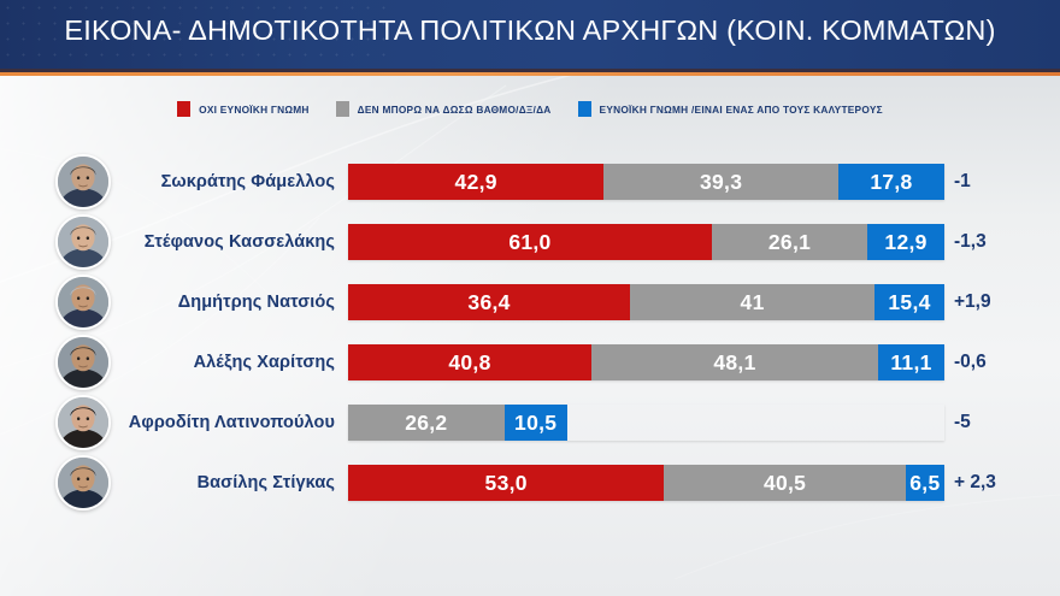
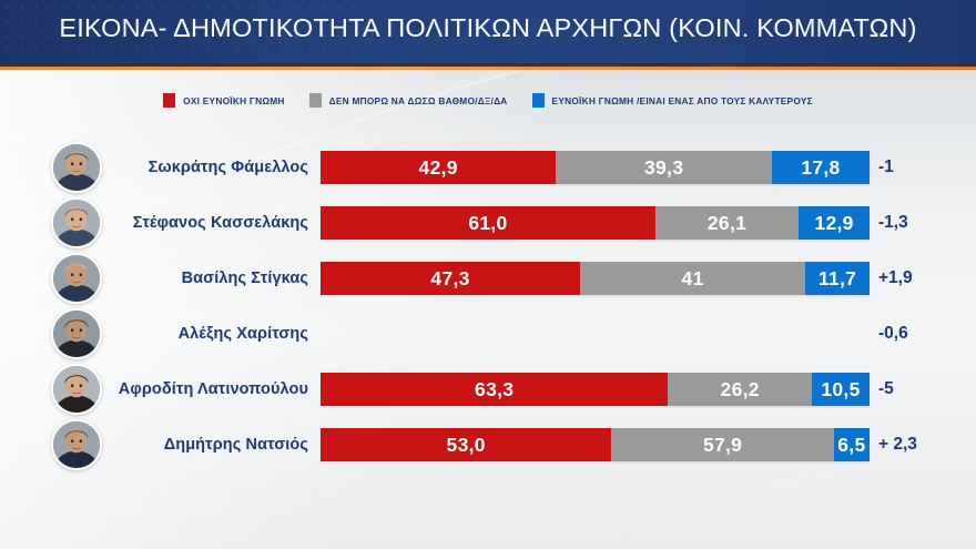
  ΕΙΚΟΝΑ- ΔΗΜΟΤΙΚΟΤΗΤΑ ΠΟΛΙΤΙΚΩΝ ΑΡΧΗΓΩΝ (ΚΟΙΝ. ΚΟΜΜΑΤΩΝ)
  ΟΧΙ ΕΥΝΟΪΚΗ ΓΝΩΜΗ
  ΔΕΝ ΜΠΟΡΩ ΝΑ ΔΩΣΩ ΒΑΘΜΟ/ΔΞ/ΔΑ
  ΕΥΝΟΪΚΗ ΓΝΩΜΗ /ΕΙΝΑΙ ΕΝΑΣ ΑΠΟ ΤΟΥΣ ΚΑΛΥΤΕΡΟΥΣ
  Σωκράτης Φάμελλος
  42,9
  39,3
  17,8
  -1
  Στέφανος Κασσελάκης
  61,0
  26,1
  12,9
  -1,3
- Δημήτρης Νατσιός
+ Βασίλης Στίγκας
- 36,4
+ 47,3
  41
- 15,4
+ 11,7
  +1,9
  Αλέξης Χαρίτσης
- 40,8
- 48,1
- 11,1
  -0,6
  Αφροδίτη Λατινοπούλου
+ 63,3
  26,2
  10,5
  -5
- Βασίλης Στίγκας
+ Δημήτρης Νατσιός
  53,0
- 40,5
+ 57,9
  6,5
  + 2,3
